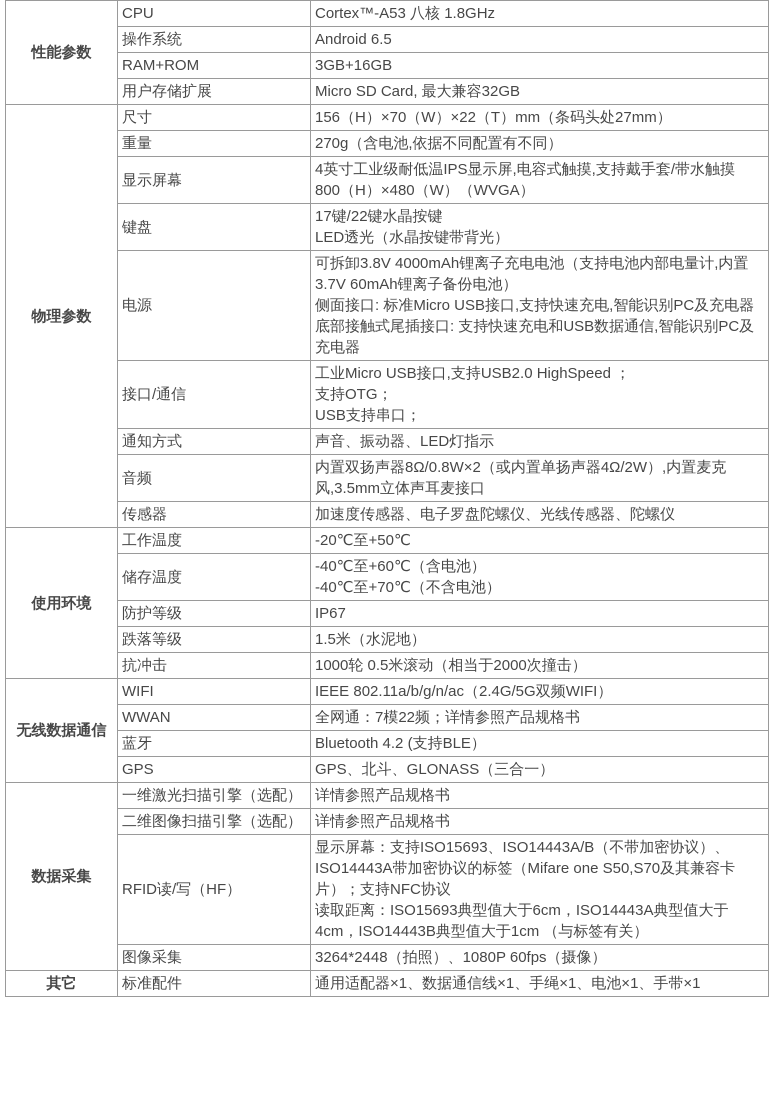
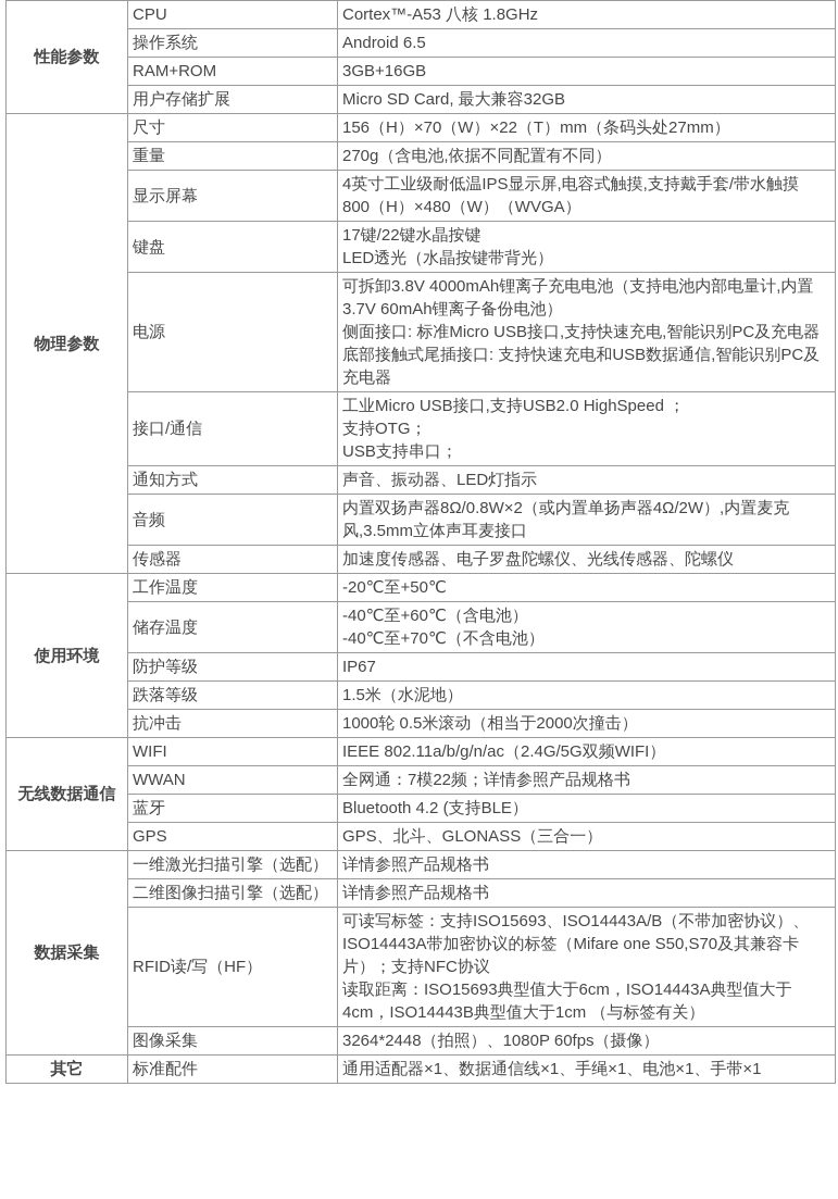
  性能参数	CPU	Cortex™-A53 八核 1.8GHz
  操作系统	Android 6.5
  RAM+ROM	3GB+16GB
  用户存储扩展	Micro SD Card, 最大兼容32GB
  物理参数	尺寸	156（H）×70（W）×22（T）mm（条码头处27mm）
  重量	270g（含电池,依据不同配置有不同）
  显示屏幕	4英寸工业级耐低温IPS显示屏,电容式触摸,支持戴手套/带水触摸 800（H）×480（W）（WVGA）
  键盘	17键/22键水晶按键 LED透光（水晶按键带背光）
  电源	可拆卸3.8V 4000mAh锂离子充电电池（支持电池内部电量计,内置3.7V 60mAh锂离子备份电池） 侧面接口: 标准Micro USB接口,支持快速充电,智能识别PC及充电器 底部接触式尾插接口: 支持快速充电和USB数据通信,智能识别PC及充电器
  接口/通信	工业Micro USB接口,支持USB2.0 HighSpeed ； 支持OTG； USB支持串口；
  通知方式	声音、振动器、LED灯指示
  音频	内置双扬声器8Ω/0.8W×2（或内置单扬声器4Ω/2W）,内置麦克风,3.5mm立体声耳麦接口
  传感器	加速度传感器、电子罗盘陀螺仪、光线传感器、陀螺仪
  使用环境	工作温度	-20℃至+50℃
  储存温度	-40℃至+60℃（含电池） -40℃至+70℃（不含电池）
  防护等级	IP67
  跌落等级	1.5米（水泥地）
  抗冲击	1000轮 0.5米滚动（相当于2000次撞击）
  无线数据通信	WIFI	IEEE 802.11a/b/g/n/ac（2.4G/5G双频WIFI）
  WWAN	全网通：7模22频；详情参照产品规格书
  蓝牙	Bluetooth 4.2 (支持BLE）
  GPS	GPS、北斗、GLONASS（三合一）
  数据采集	一维激光扫描引擎（选配）	详情参照产品规格书
  二维图像扫描引擎（选配）	详情参照产品规格书
- RFID读/写（HF）	显示屏幕：支持ISO15693、ISO14443A/B（不带加密协议）、ISO14443A带加密协议的标签（Mifare one S50,S70及其兼容卡片）；支持NFC协议 读取距离：ISO15693典型值大于6cm，ISO14443A典型值大于4cm，ISO14443B典型值大于1cm （与标签有关）
+ RFID读/写（HF）	可读写标签：支持ISO15693、ISO14443A/B（不带加密协议）、ISO14443A带加密协议的标签（Mifare one S50,S70及其兼容卡片）；支持NFC协议 读取距离：ISO15693典型值大于6cm，ISO14443A典型值大于4cm，ISO14443B典型值大于1cm （与标签有关）
  图像采集	3264*2448（拍照）、1080P 60fps（摄像）
  其它	标准配件	通用适配器×1、数据通信线×1、手绳×1、电池×1、手带×1
